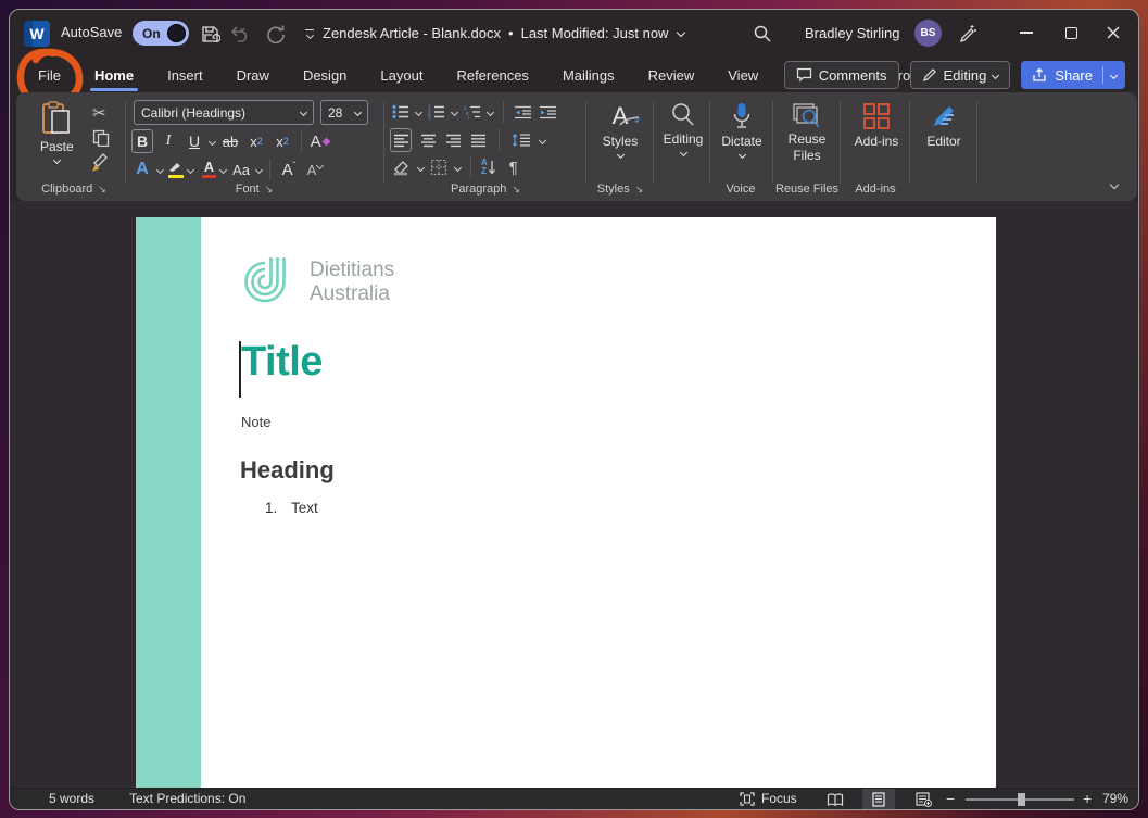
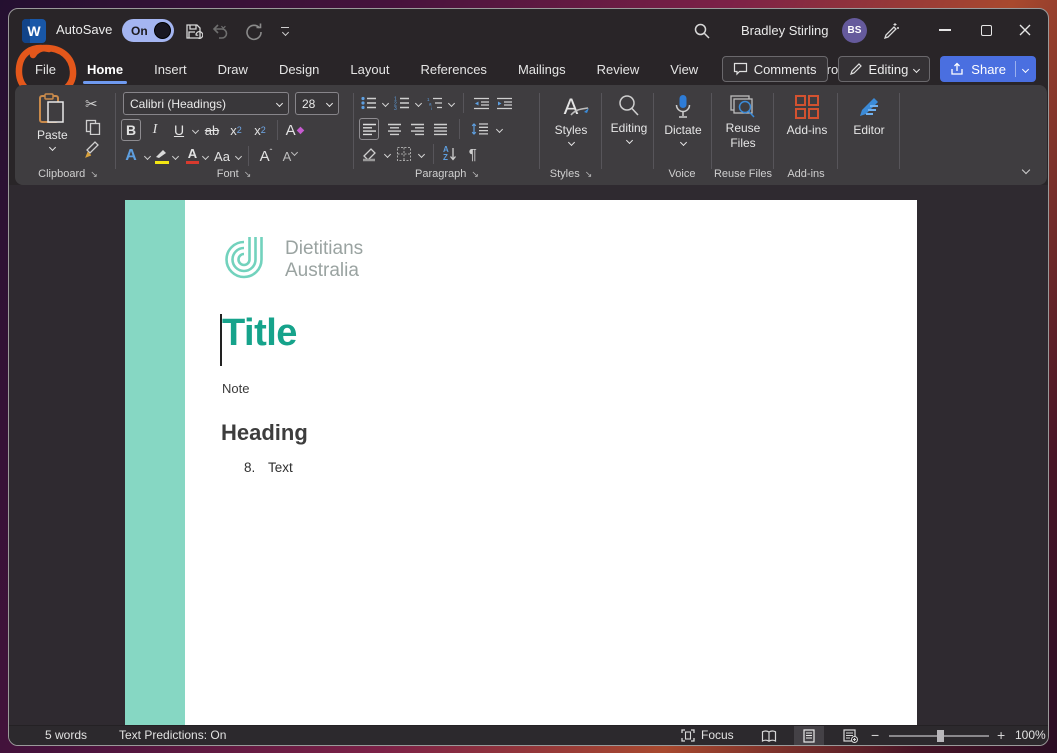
  W
  AutoSave
  On
- Zendesk Article - Blank.docx
- •
- Last Modified: Just now
  Bradley Stirling
  BS
  File
  Home
  Insert
  Draw
  Design
  Layout
  References
  Mailings
  Review
  View
  Comments
  Editing
  Share
  Paste
  ✂
  Clipboard
  ↘
  Calibri (Headings)
  28
  B
  I
  U
  ab
  x
  2
  x
  2
  A
  ◆
  A
  A
  Aa
  A
  ˆ
  A
  Font
  ↘
  A
  Z
  ¶
  Paragraph
  ↘
  A
  Styles
  Styles
  ↘
  Editing
  Dictate
  Voice
  Reuse
  Files
  Reuse Files
  Add-ins
  Add-ins
  Editor
  Dietitians
  Australia
  Title
  Note
  Heading
- 1.
+ 8.
  Text
  5 words
  Text Predictions: On
  Focus
  −
  +
- 79%
+ 100%
